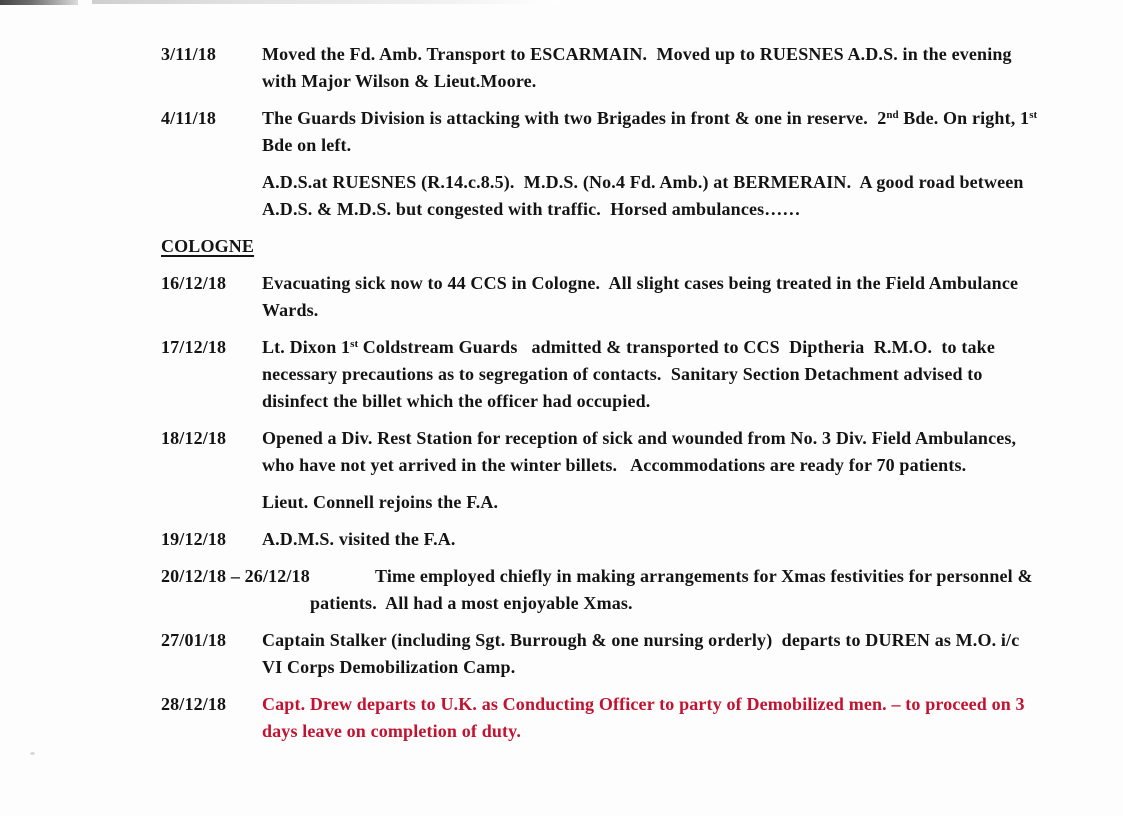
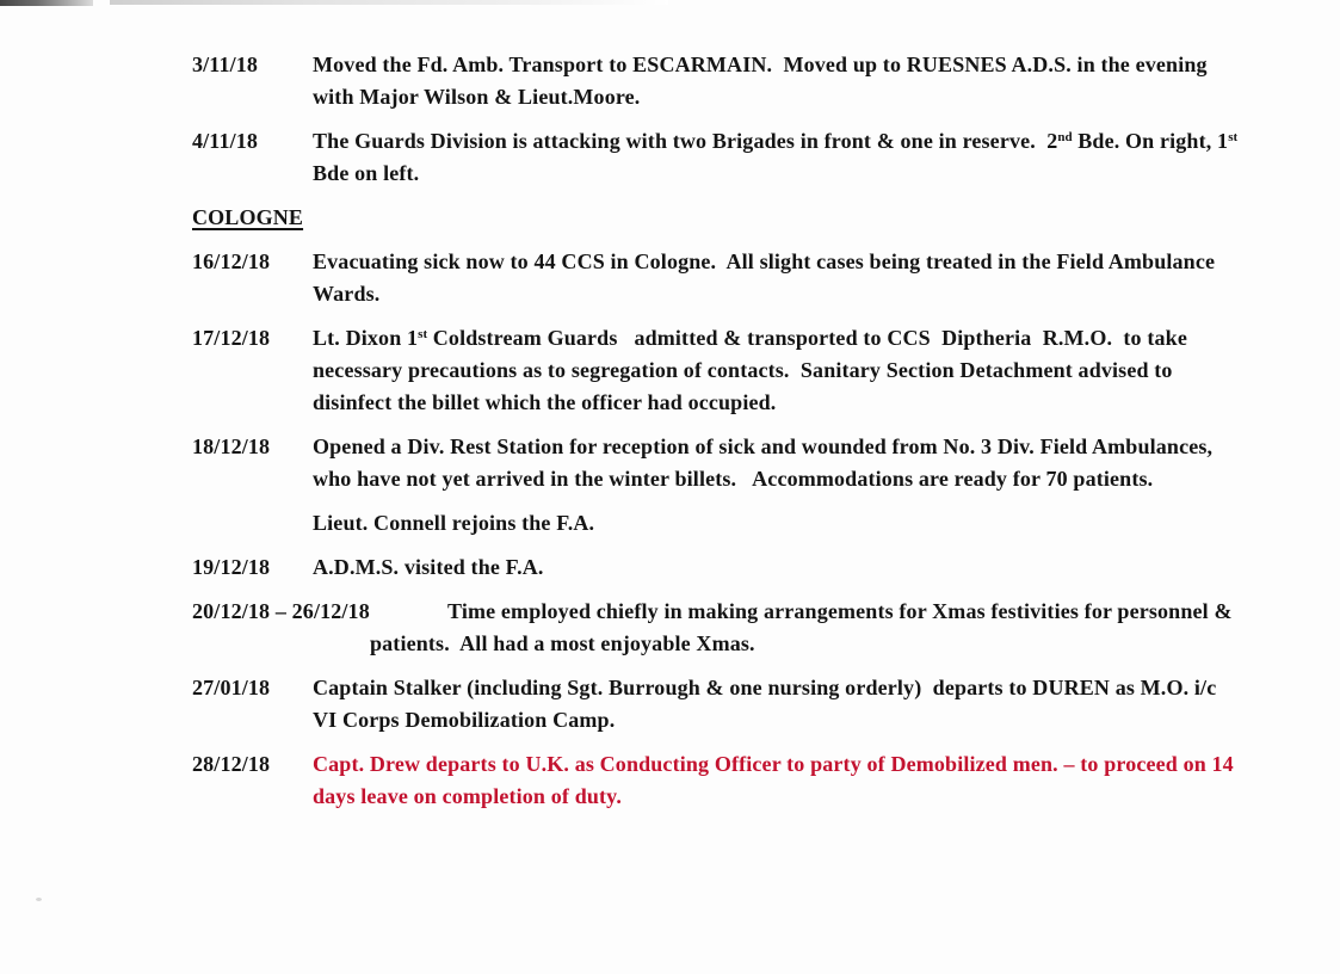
  3/11/18
  Moved the Fd. Amb. Transport to ESCARMAIN. Moved up to RUESNES A.D.S. in the evening with Major Wilson & Lieut.Moore.
  4/11/18
  The Guards Division is attacking with two Brigades in front & one in reserve. 2nd Bde. On right, 1st Bde on left.
- A.D.S.at RUESNES (R.14.c.8.5). M.D.S. (No.4 Fd. Amb.) at BERMERAIN. A good road between A.D.S. & M.D.S. but congested with traffic. Horsed ambulances……
  COLOGNE
  16/12/18
  Evacuating sick now to 44 CCS in Cologne. All slight cases being treated in the Field Ambulance Wards.
  17/12/18
  Lt. Dixon 1st Coldstream Guards admitted & transported to CCS Diptheria R.M.O. to take necessary precautions as to segregation of contacts. Sanitary Section Detachment advised to disinfect the billet which the officer had occupied.
  18/12/18
  Opened a Div. Rest Station for reception of sick and wounded from No. 3 Div. Field Ambulances, who have not yet arrived in the winter billets. Accommodations are ready for 70 patients.
  Lieut. Connell rejoins the F.A.
  19/12/18
  A.D.M.S. visited the F.A.
  20/12/18 – 26/12/18
  Time employed chiefly in making arrangements for Xmas festivities for personnel & patients. All had a most enjoyable Xmas.
  27/01/18
  Captain Stalker (including Sgt. Burrough & one nursing orderly) departs to DUREN as M.O. i/c VI Corps Demobilization Camp.
  28/12/18
- Capt. Drew departs to U.K. as Conducting Officer to party of Demobilized men. – to proceed on 3 days leave on completion of duty.
+ Capt. Drew departs to U.K. as Conducting Officer to party of Demobilized men. – to proceed on 14 days leave on completion of duty.
